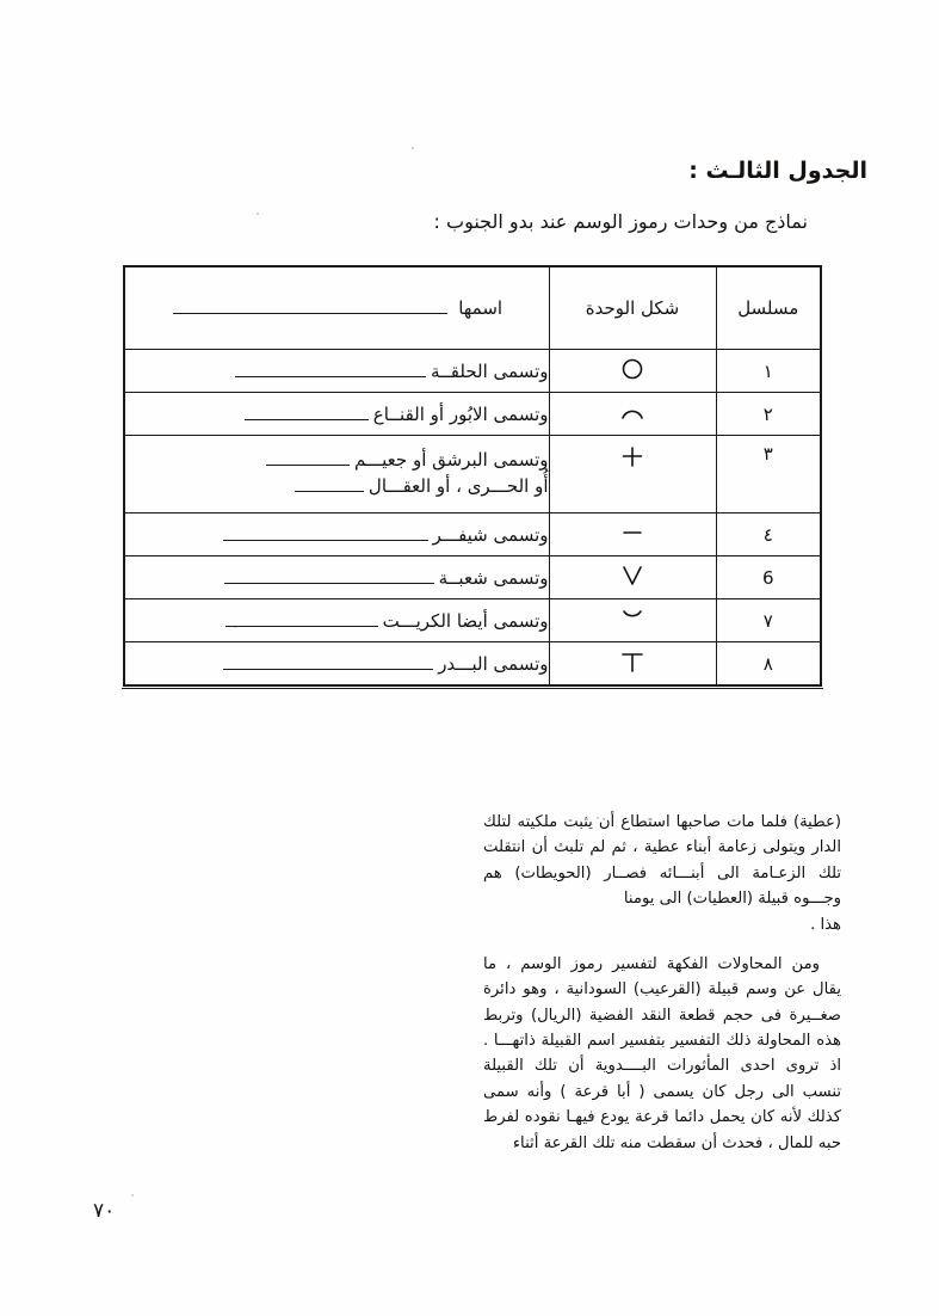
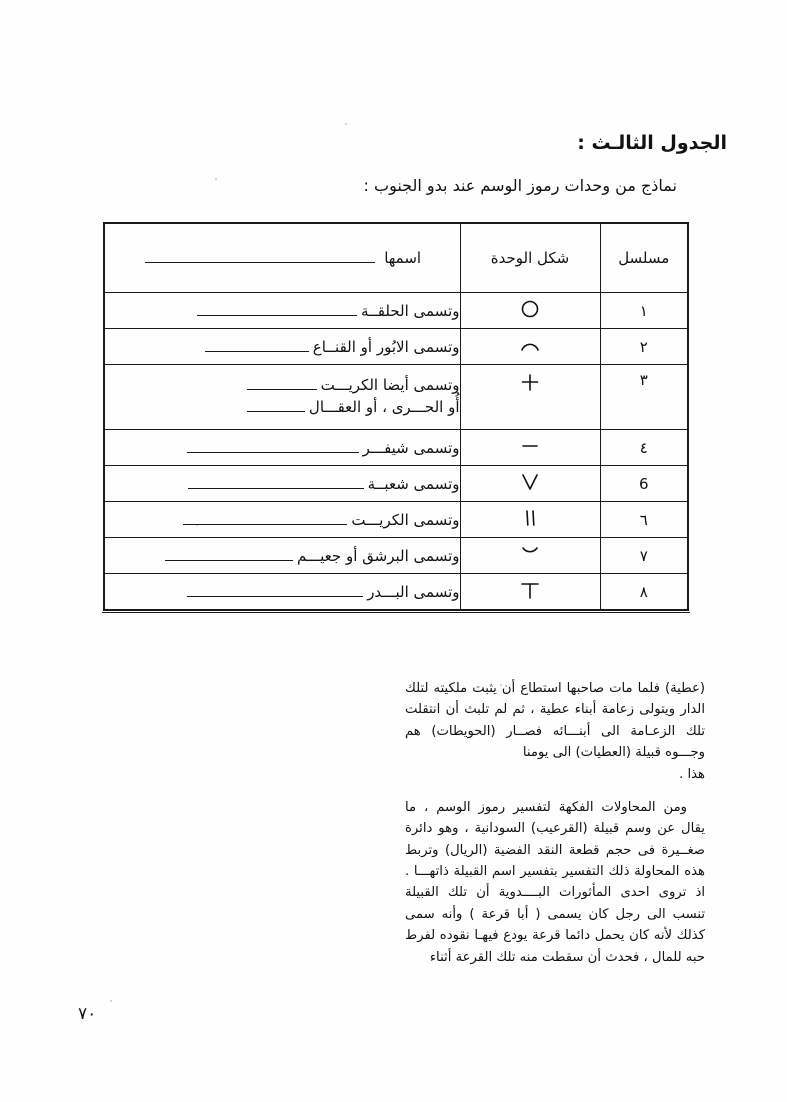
  الجدول الثالـث :
  نماذج من وحدات رموز الوسم عند بدو الجنوب :
  مسلسل	شكل الوحدة	اسمها
  ١		وتسمى الحلقــة
  ٢		وتسمى الابُور أو القنــاع
- ٣		وتسمى البرشق أو جعيـــم أُو الحـــرى ، أو العقـــال
+ ٣		وتسمى أيضا الكريـــت أُو الحـــرى ، أو العقـــال
  ٤		وتسمى شيفـــر
  6		وتسمى شعبــة
+ ٦		وتسمى الكريـــت
- ٧		وتسمى أيضا الكريـــت
+ ٧		وتسمى البرشق أو جعيـــم
  ٨		وتسمى البـــدر
  (عطية) فلما مات صاحبها استطاع أن يثبت ملكيته لتلك الدار ويتولى زعامة أبناء عطية ، ثم لم تلبث أن انتقلت تلك الزعـامة الى أبنـــائه فصــار (الحويطات) هم وجـــوه قبيلة (العطيات) الى يومنا
  هذا .
  ومن المحاولات الفكهة لتفسير رموز الوسم ، ما يقال عن وسم قبيلة (القرعيب) السودانية ، وهو دائرة صغــيرة فى حجم قطعة النقد الفضية (الريال) وتربط هذه المحاولة ذلك التفسير بتفسير اسم القبيلة ذاتهـــا . اذ تروى احدى المأثورات البــــدوية أن تلك القبيلة تنسب الى رجل كان يسمى ( أبا قرعة ) وأنه سمى كذلك لأنه كان يحمل دائما قرعة يودع فيهـا نقوده لفرط حبه للمال ، فحدث أن سقطت منه تلك القرعة أثناء
  ٧٠
